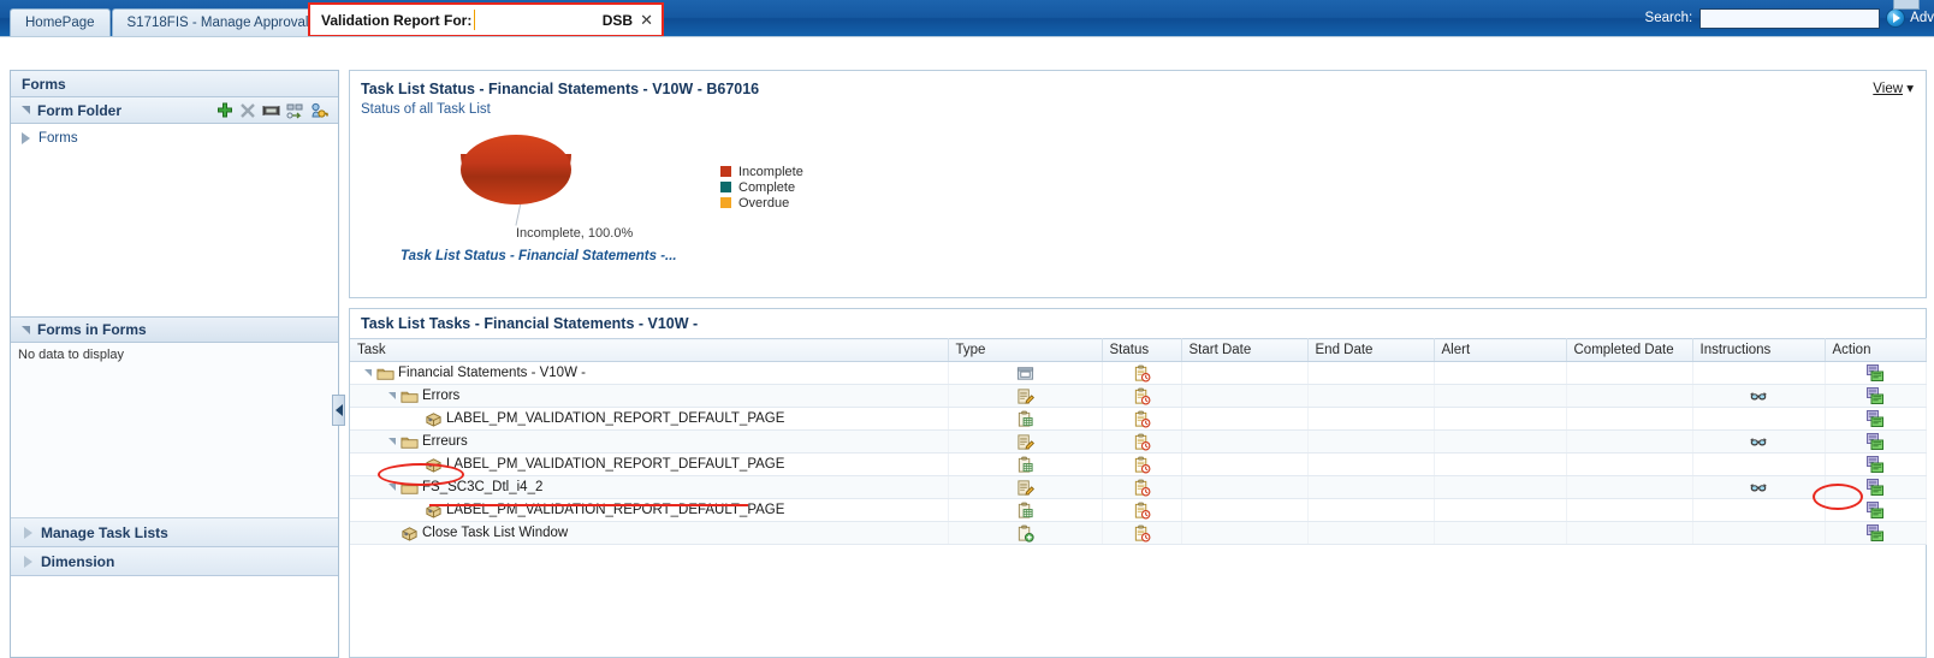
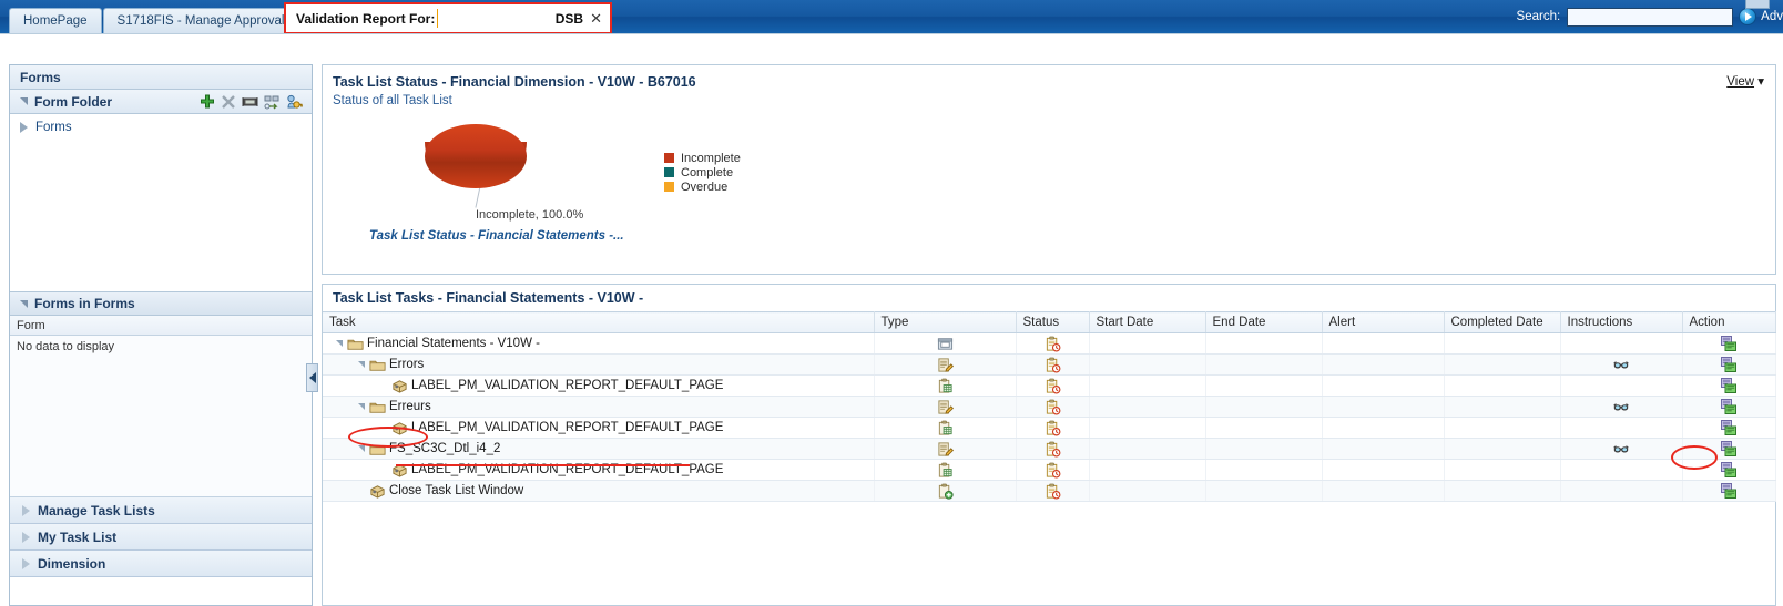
  HomePage
  S1718FIS - Manage Approva
  Validation Report For:
  DSB
  ✕
  Search:
  Adv
  Forms
  Form Folder
  Forms
  Forms in Forms
+ Form
  No data to display
  Manage Task Lists
+ My Task List
  Dimension
- Task List Status - Financial Statements - V10W - B67016
+ Task List Status - Financial Dimension - V10W - B67016
  Status of all Task List
  View ▾
  Incomplete, 100.0%
  Task List Status - Financial Statements -...
  Incomplete
  Complete
  Overdue
  Task List Tasks - Financial Statements - V10W -
  Task	Type	Status	Start Date	End Date	Alert	Completed Date	Instructions	Action
  Financial Statements - V10W -
  Errors
  LABEL_PM_VALIDATION_REPORT_DEFAULT_PAGE
  Erreurs
  LABEL_PM_VALIDATION_REPORT_DEFAULT_PAGE
  FS_SC3C_Dtl_i4_2
  LABEL_PM_VALIDATION_REPORT_DEFAULT_PAGE
  Close Task List Window
